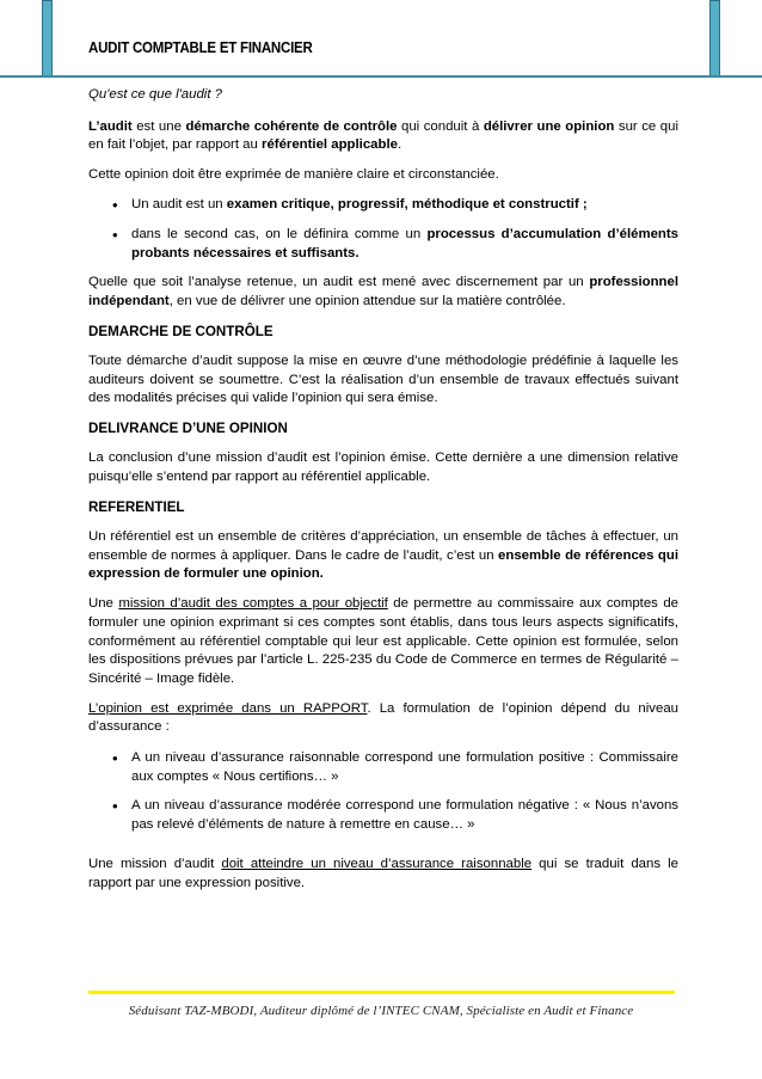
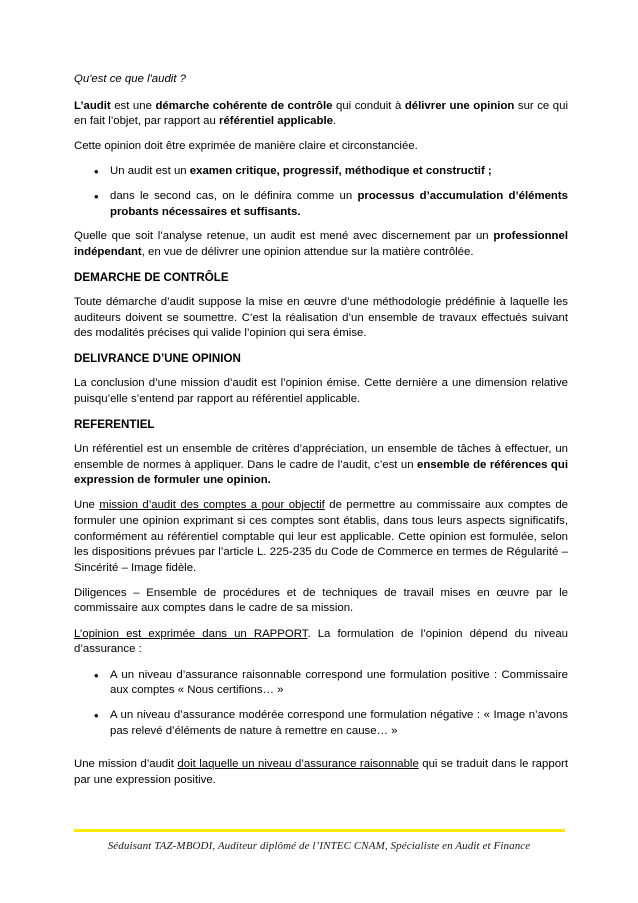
- AUDIT COMPTABLE ET FINANCIER
  Qu'est ce que l'audit ?
  L’audit est une démarche cohérente de contrôle qui conduit à délivrer une opinion sur ce qui en fait l’objet, par rapport au référentiel applicable.
  Cette opinion doit être exprimée de manière claire et circonstanciée.
  •
  Un audit est un examen critique, progressif, méthodique et constructif ;
  •
  dans le second cas, on le définira comme un processus d’accumulation d’éléments probants nécessaires et suffisants.
  Quelle que soit l’analyse retenue, un audit est mené avec discernement par un professionnel indépendant, en vue de délivrer une opinion attendue sur la matière contrôlée.
  DEMARCHE DE CONTRÔLE
  Toute démarche d’audit suppose la mise en œuvre d’une méthodologie prédéfinie à laquelle les auditeurs doivent se soumettre. C’est la réalisation d’un ensemble de travaux effectués suivant des modalités précises qui valide l’opinion qui sera émise.
  DELIVRANCE D’UNE OPINION
  La conclusion d’une mission d’audit est l’opinion émise. Cette dernière a une dimension relative puisqu’elle s’entend par rapport au référentiel applicable.
  REFERENTIEL
  Un référentiel est un ensemble de critères d’appréciation, un ensemble de tâches à effectuer, un ensemble de normes à appliquer. Dans le cadre de l’audit, c’est un ensemble de références qui expression de formuler une opinion.
  Une mission d’audit des comptes a pour objectif de permettre au commissaire aux comptes de formuler une opinion exprimant si ces comptes sont établis, dans tous leurs aspects significatifs, conformément au référentiel comptable qui leur est applicable. Cette opinion est formulée, selon les dispositions prévues par l’article L. 225-235 du Code de Commerce en termes de Régularité – Sincérité – Image fidèle.
+ Diligences – Ensemble de procédures et de techniques de travail mises en œuvre par le commissaire aux comptes dans le cadre de sa mission.
  L’opinion est exprimée dans un RAPPORT. La formulation de l’opinion dépend du niveau d’assurance :
  •
  A un niveau d’assurance raisonnable correspond une formulation positive : Commissaire aux comptes « Nous certifions… »
  •
- A un niveau d’assurance modérée correspond une formulation négative : « Nous n’avons pas relevé d’éléments de nature à remettre en cause… »
+ A un niveau d’assurance modérée correspond une formulation négative : « Image n’avons pas relevé d’éléments de nature à remettre en cause… »
- Une mission d’audit doit atteindre un niveau d’assurance raisonnable qui se traduit dans le rapport par une expression positive.
+ Une mission d’audit doit laquelle un niveau d’assurance raisonnable qui se traduit dans le rapport par une expression positive.
  Séduisant TAZ-MBODI, Auditeur diplômé de l’INTEC CNAM, Spécialiste en Audit et Finance
